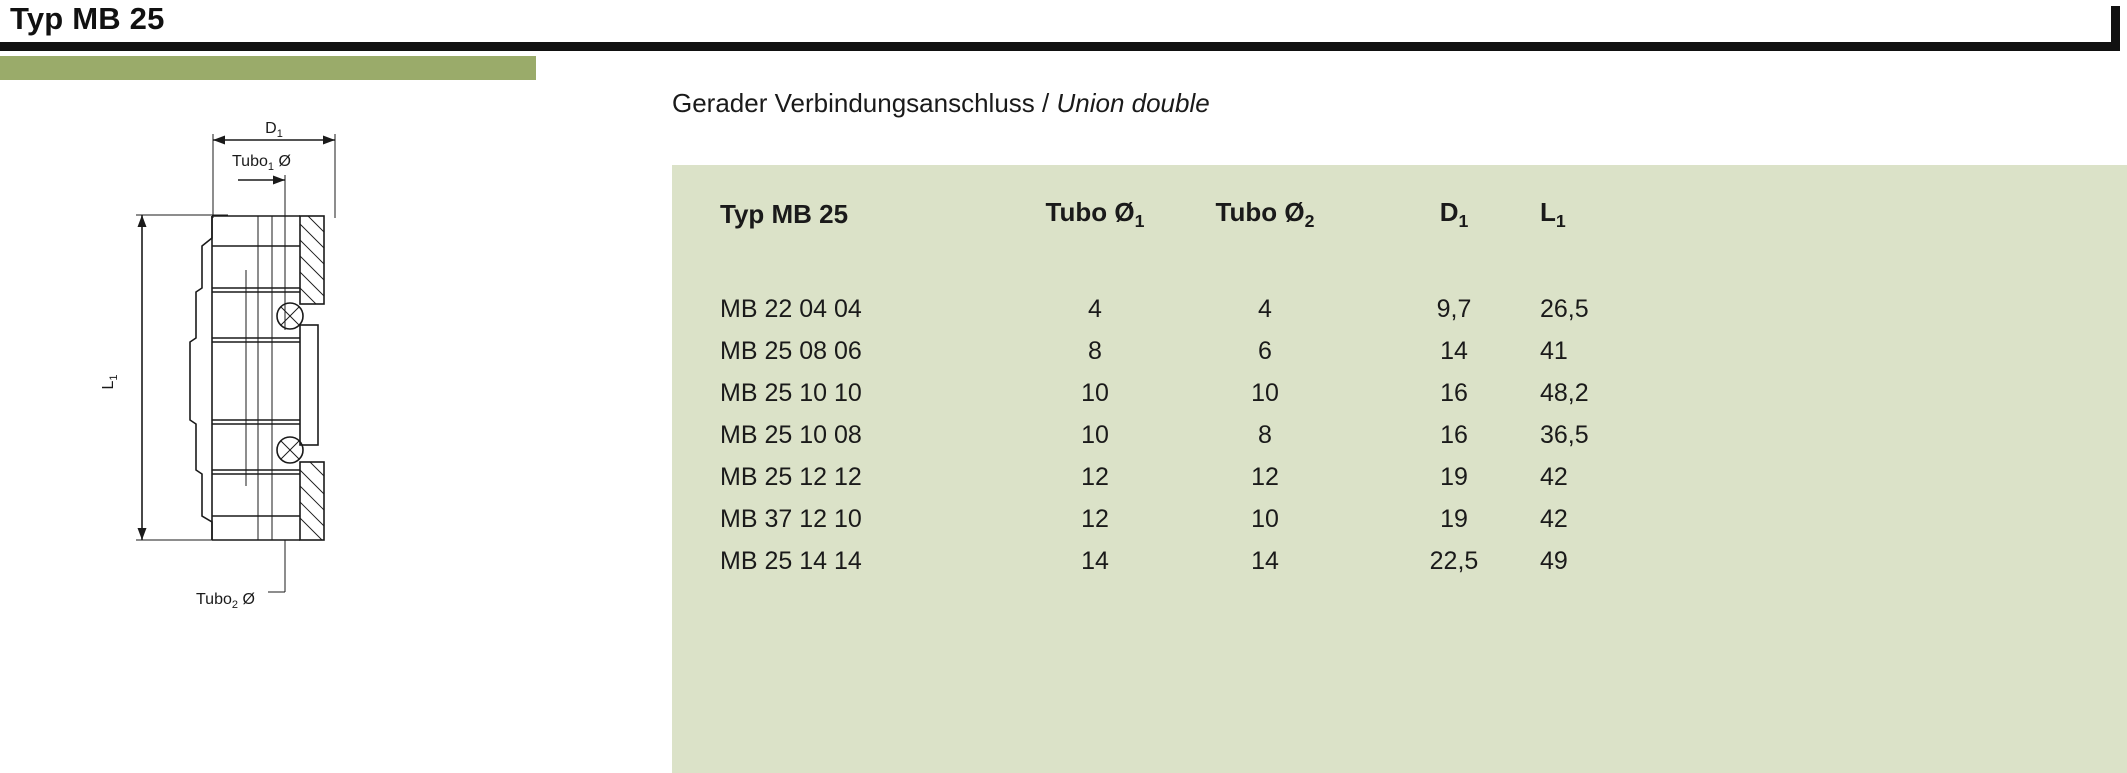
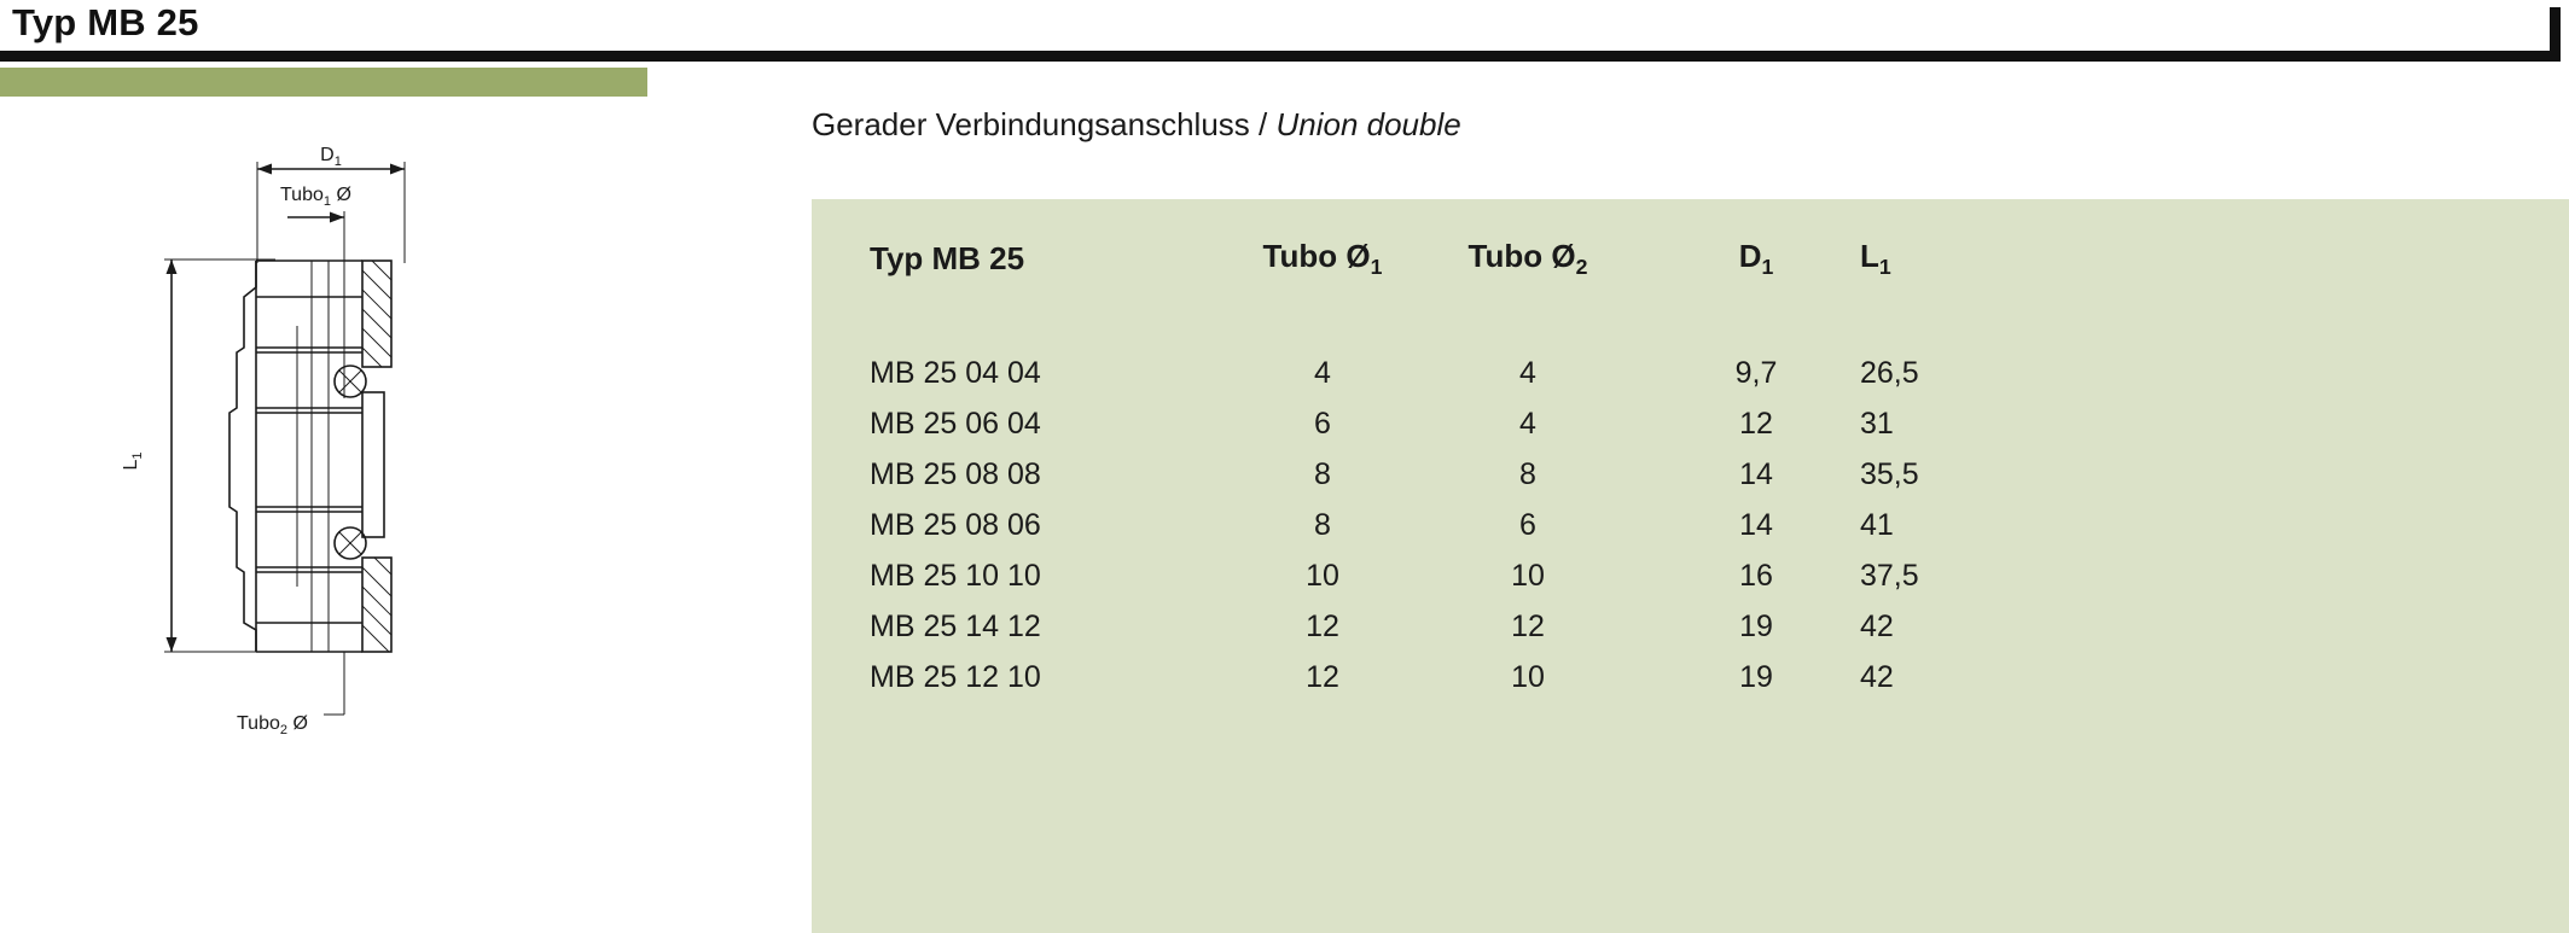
  Typ MB 25
  D1
  Tubo1 Ø
  Tubo2 Ø
  Gerader Verbindungsanschluss / Union double
  Typ MB 25	Tubo Ø1	Tubo Ø2	D1	L1
- MB 22 04 04	4	4	9,7	26,5
+ MB 25 04 04	4	4	9,7	26,5
+ MB 25 06 04	6	4	12	31
+ MB 25 08 08	8	8	14	35,5
  MB 25 08 06	8	6	14	41
- MB 25 10 10	10	10	16	48,2
+ MB 25 10 10	10	10	16	37,5
- MB 25 10 08	10	8	16	36,5
- MB 25 12 12	12	12	19	42
+ MB 25 14 12	12	12	19	42
- MB 37 12 10	12	10	19	42
+ MB 25 12 10	12	10	19	42
- MB 25 14 14	14	14	22,5	49
